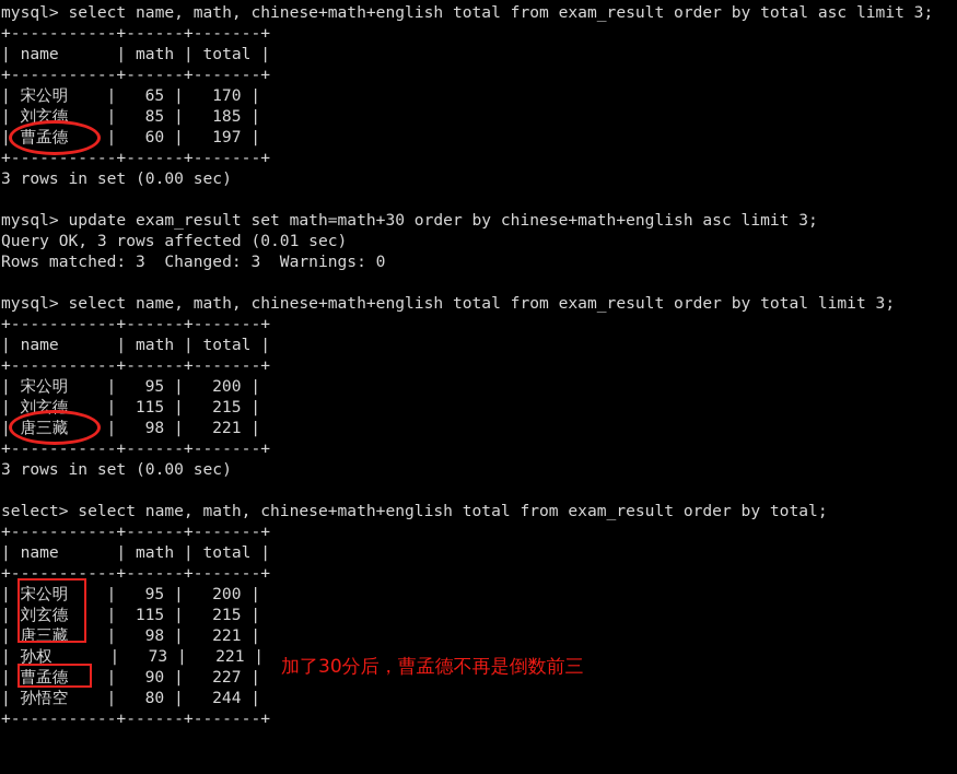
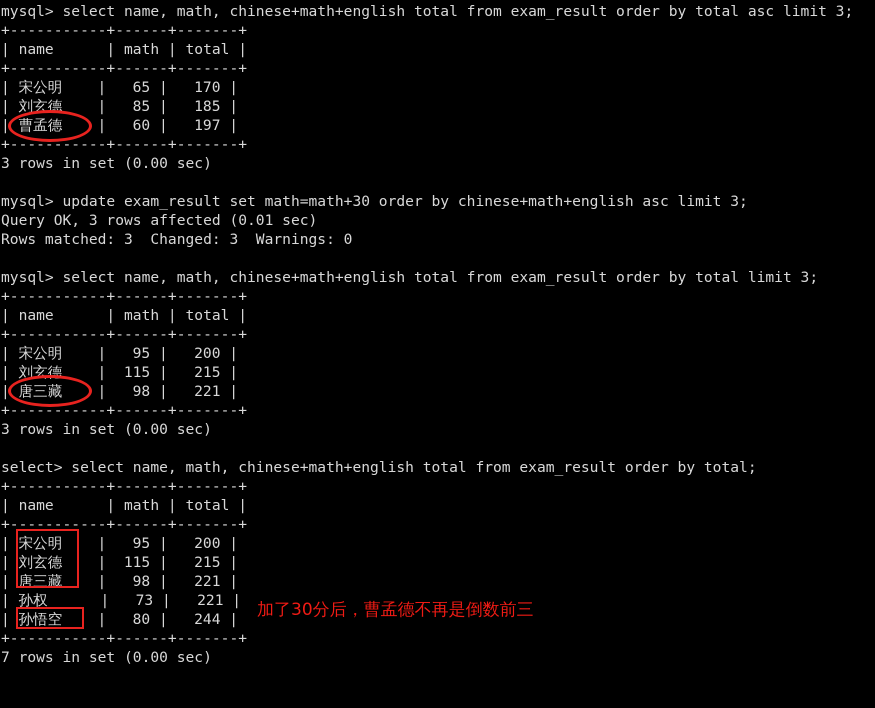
  mysql> select name, math, chinese+math+english total from exam_result order by total asc limit 3;
  +-----------+------+-------+
  | name | math | total |
  +-----------+------+-------+
  | 宋公明 | 65 | 170 |
  | 刘玄德 | 85 | 185 |
  | 曹孟德 | 60 | 197 |
  +-----------+------+-------+
  3 rows in set (0.00 sec)
  mysql> update exam_result set math=math+30 order by chinese+math+english asc limit 3;
  Query OK, 3 rows affected (0.01 sec)
  Rows matched: 3 Changed: 3 Warnings: 0
  mysql> select name, math, chinese+math+english total from exam_result order by total limit 3;
  +-----------+------+-------+
  | name | math | total |
  +-----------+------+-------+
  | 宋公明 | 95 | 200 |
  | 刘玄德 | 115 | 215 |
  | 唐三藏 | 98 | 221 |
  +-----------+------+-------+
  3 rows in set (0.00 sec)
  select> select name, math, chinese+math+english total from exam_result order by total;
  +-----------+------+-------+
  | name | math | total |
  +-----------+------+-------+
  | 宋公明 | 95 | 200 |
  | 刘玄德 | 115 | 215 |
  | 唐三藏 | 98 | 221 |
  | 孙权 | 73 | 221 |
- | 曹孟德 | 90 | 227 |
  | 孙悟空 | 80 | 244 |
  +-----------+------+-------+
+ 7 rows in set (0.00 sec)
  加了30分后，曹孟德不再是倒数前三
